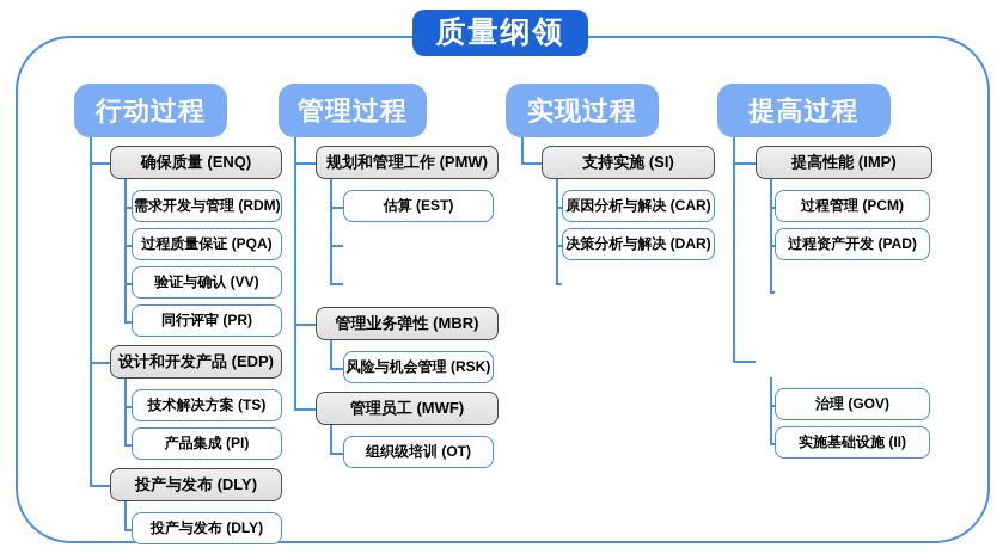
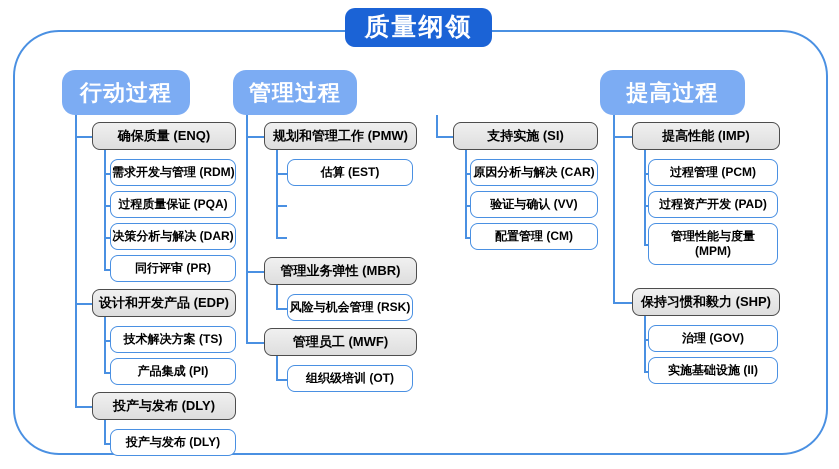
  质量纲领
  行动过程
  确保质量 (ENQ)
  需求开发与管理 (RDM)
  过程质量保证 (PQA)
- 验证与确认 (VV)
+ 决策分析与解决 (DAR)
  同行评审 (PR)
  设计和开发产品 (EDP)
  技术解决方案 (TS)
  产品集成 (PI)
  投产与发布 (DLY)
  投产与发布 (DLY)
  管理过程
  规划和管理工作 (PMW)
  估算 (EST)
  管理业务弹性 (MBR)
  风险与机会管理 (RSK)
  管理员工 (MWF)
  组织级培训 (OT)
- 实现过程
  支持实施 (SI)
  原因分析与解决 (CAR)
- 决策分析与解决 (DAR)
+ 验证与确认 (VV)
+ 配置管理 (CM)
  提高过程
  提高性能 (IMP)
  过程管理 (PCM)
  过程资产开发 (PAD)
+ 管理性能与度量
+ (MPM)
+ 保持习惯和毅力 (SHP)
  治理 (GOV)
  实施基础设施 (II)
